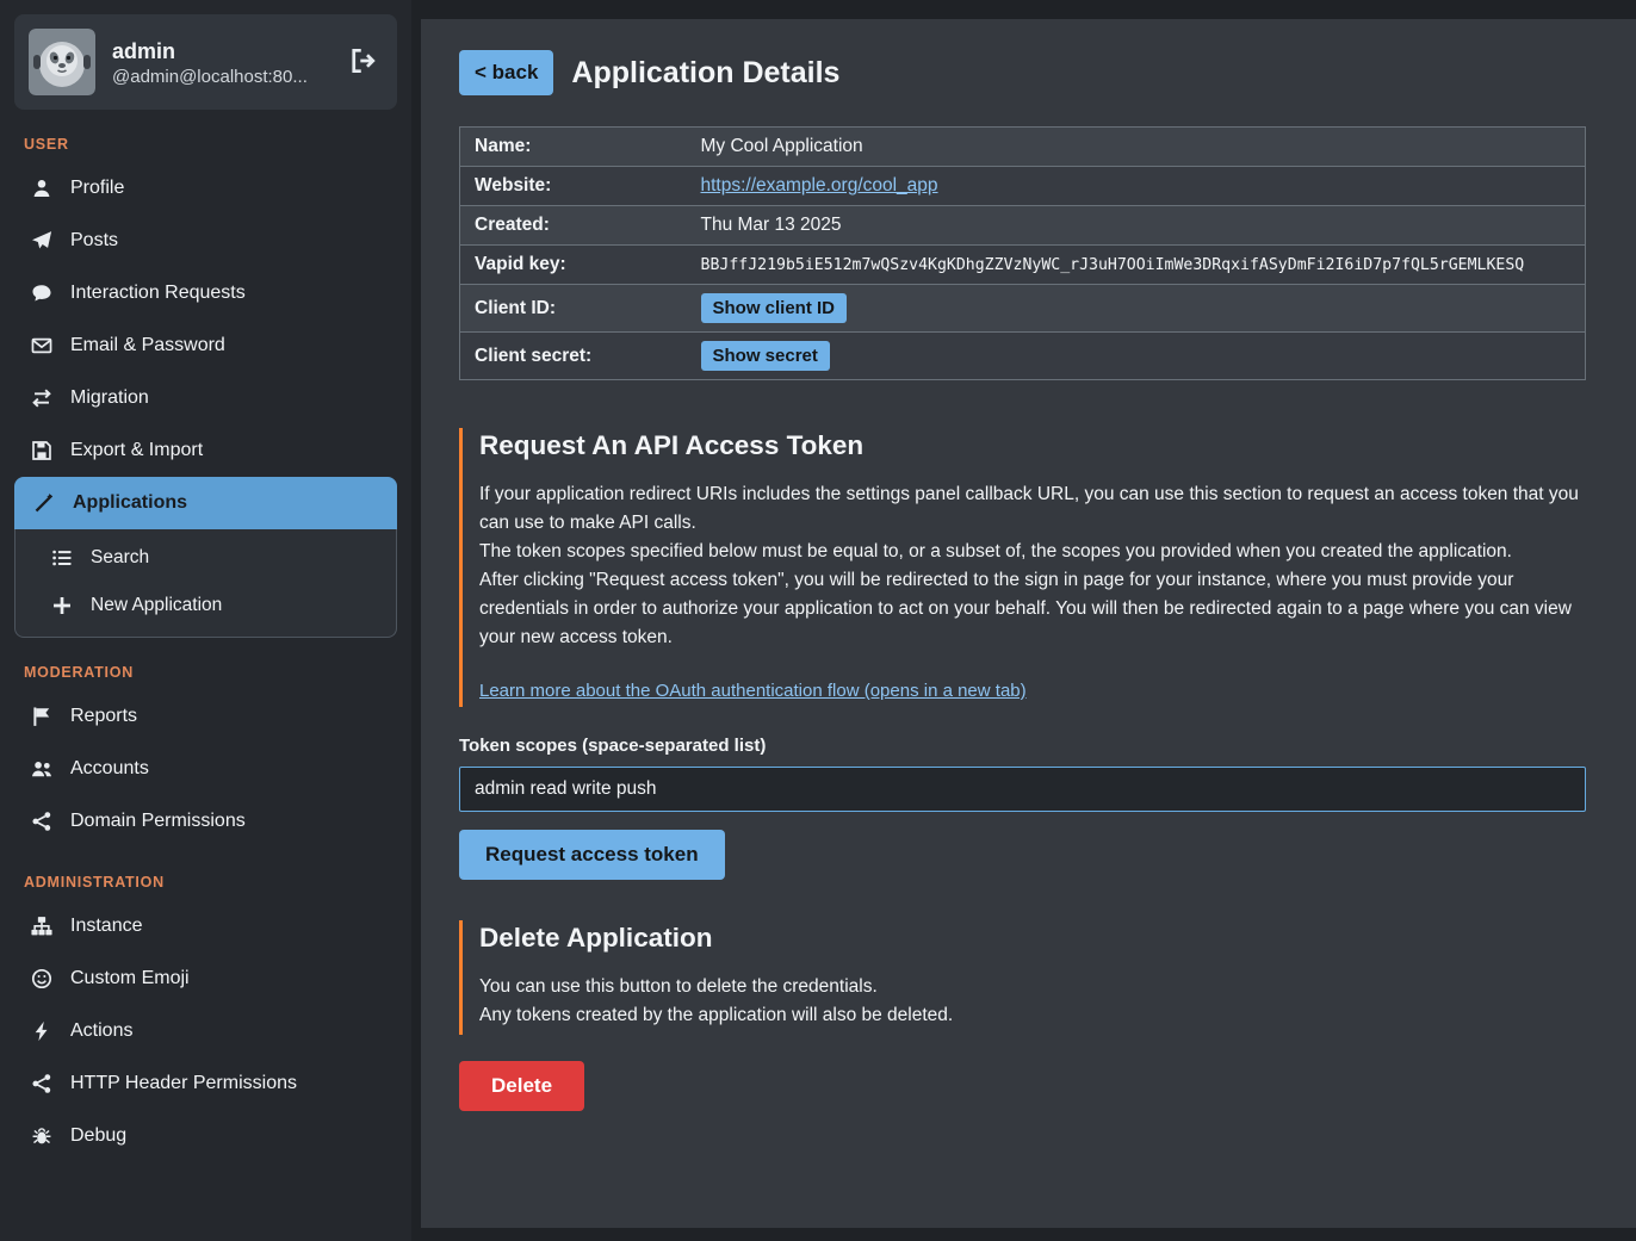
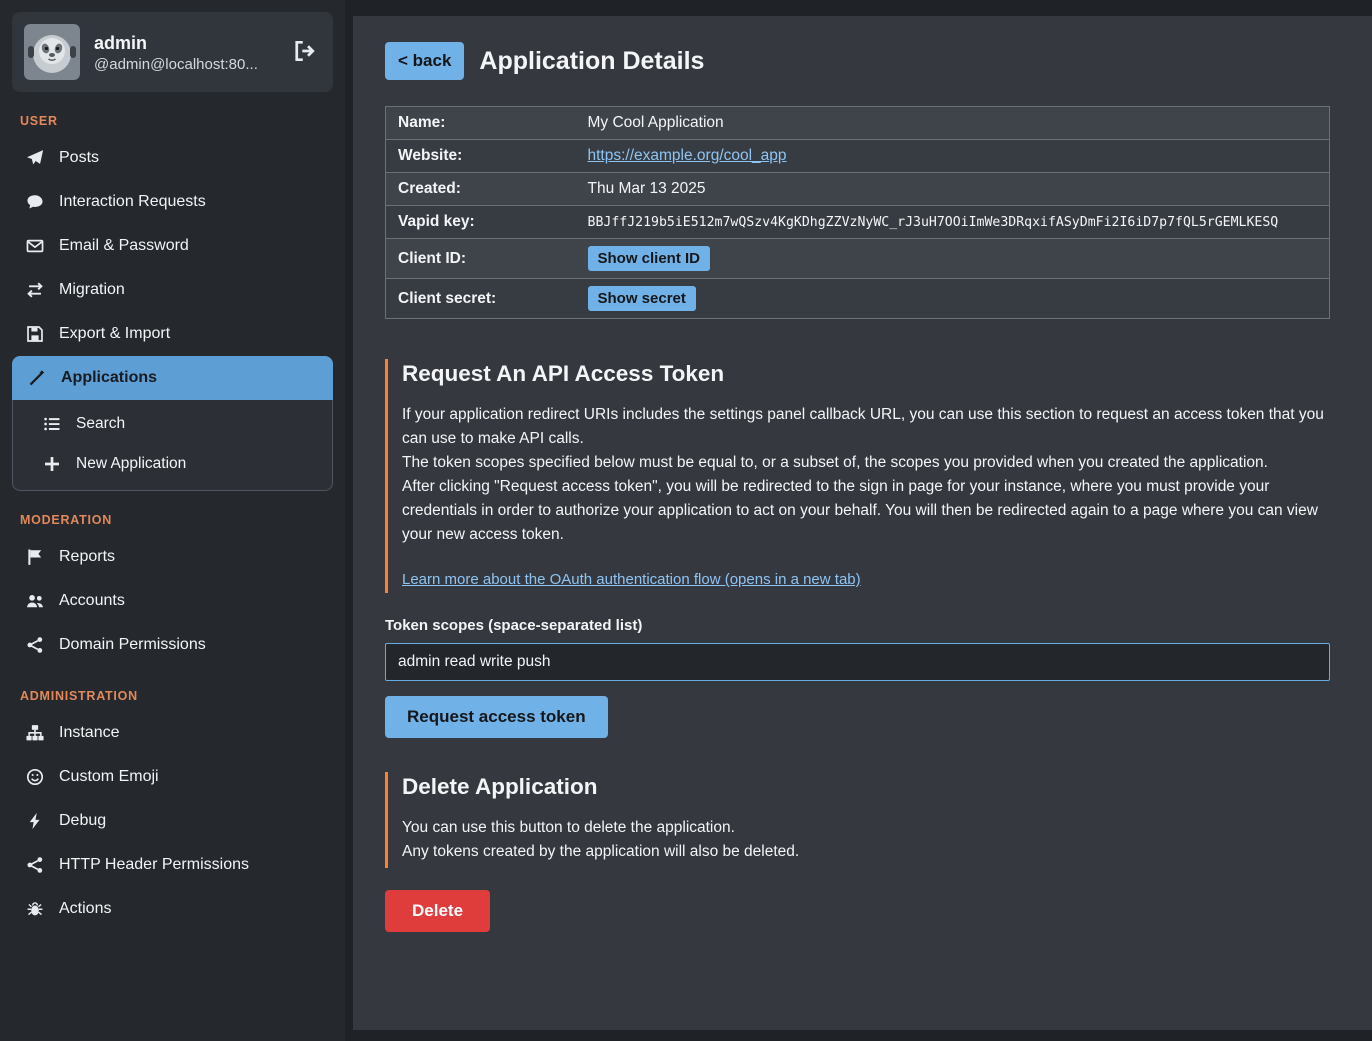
  admin
  @admin@localhost:80...
  USER
- Profile
  Posts
  Interaction Requests
  Email & Password
  Migration
  Export & Import
  Applications
  Search
  New Application
  MODERATION
  Reports
  Accounts
  Domain Permissions
  ADMINISTRATION
  Instance
  Custom Emoji
- Actions
+ Debug
  HTTP Header Permissions
- Debug
+ Actions
  < back
  Application Details
  Name:	My Cool Application
  Website:	https://example.org/cool_app
  Created:	Thu Mar 13 2025
  Vapid key:	BBJffJ219b5iE512m7wQSzv4KgKDhgZZVzNyWC_rJ3uH7OOiImWe3DRqxifASyDmFi2I6iD7p7fQL5rGEMLKESQ
  Client ID:	Show client ID
  Client secret:	Show secret
  Request An API Access Token
  If your application redirect URIs includes the settings panel callback URL, you can use this section to request an access token that you can use to make API calls.
  The token scopes specified below must be equal to, or a subset of, the scopes you provided when you created the application.
  After clicking "Request access token", you will be redirected to the sign in page for your instance, where you must provide your credentials in order to authorize your application to act on your behalf. You will then be redirected again to a page where you can view your new access token.
  Learn more about the OAuth authentication flow (opens in a new tab)
  Token scopes (space-separated list)
  admin read write push
  Request access token
  Delete Application
- You can use this button to delete the credentials.
+ You can use this button to delete the application.
  Any tokens created by the application will also be deleted.
  Delete
